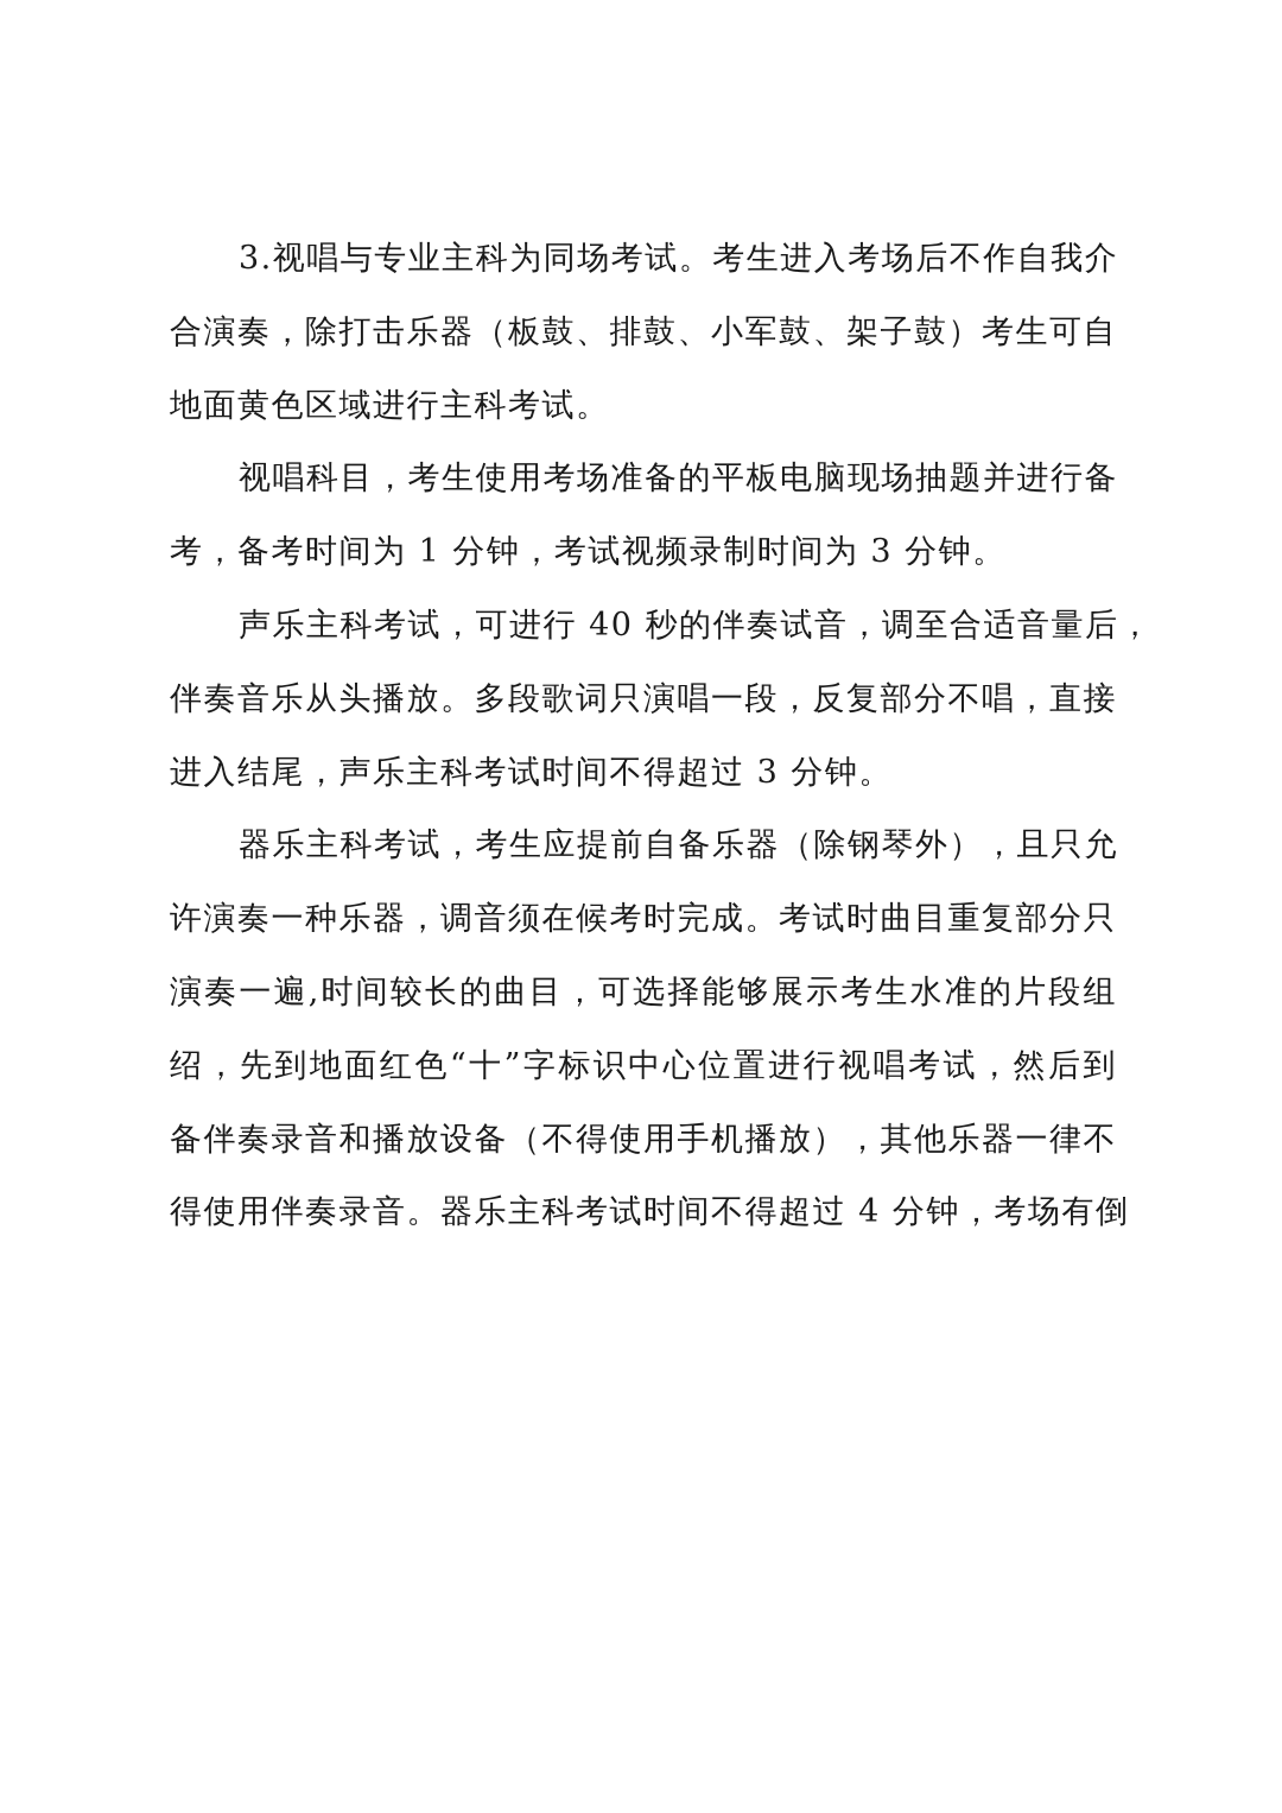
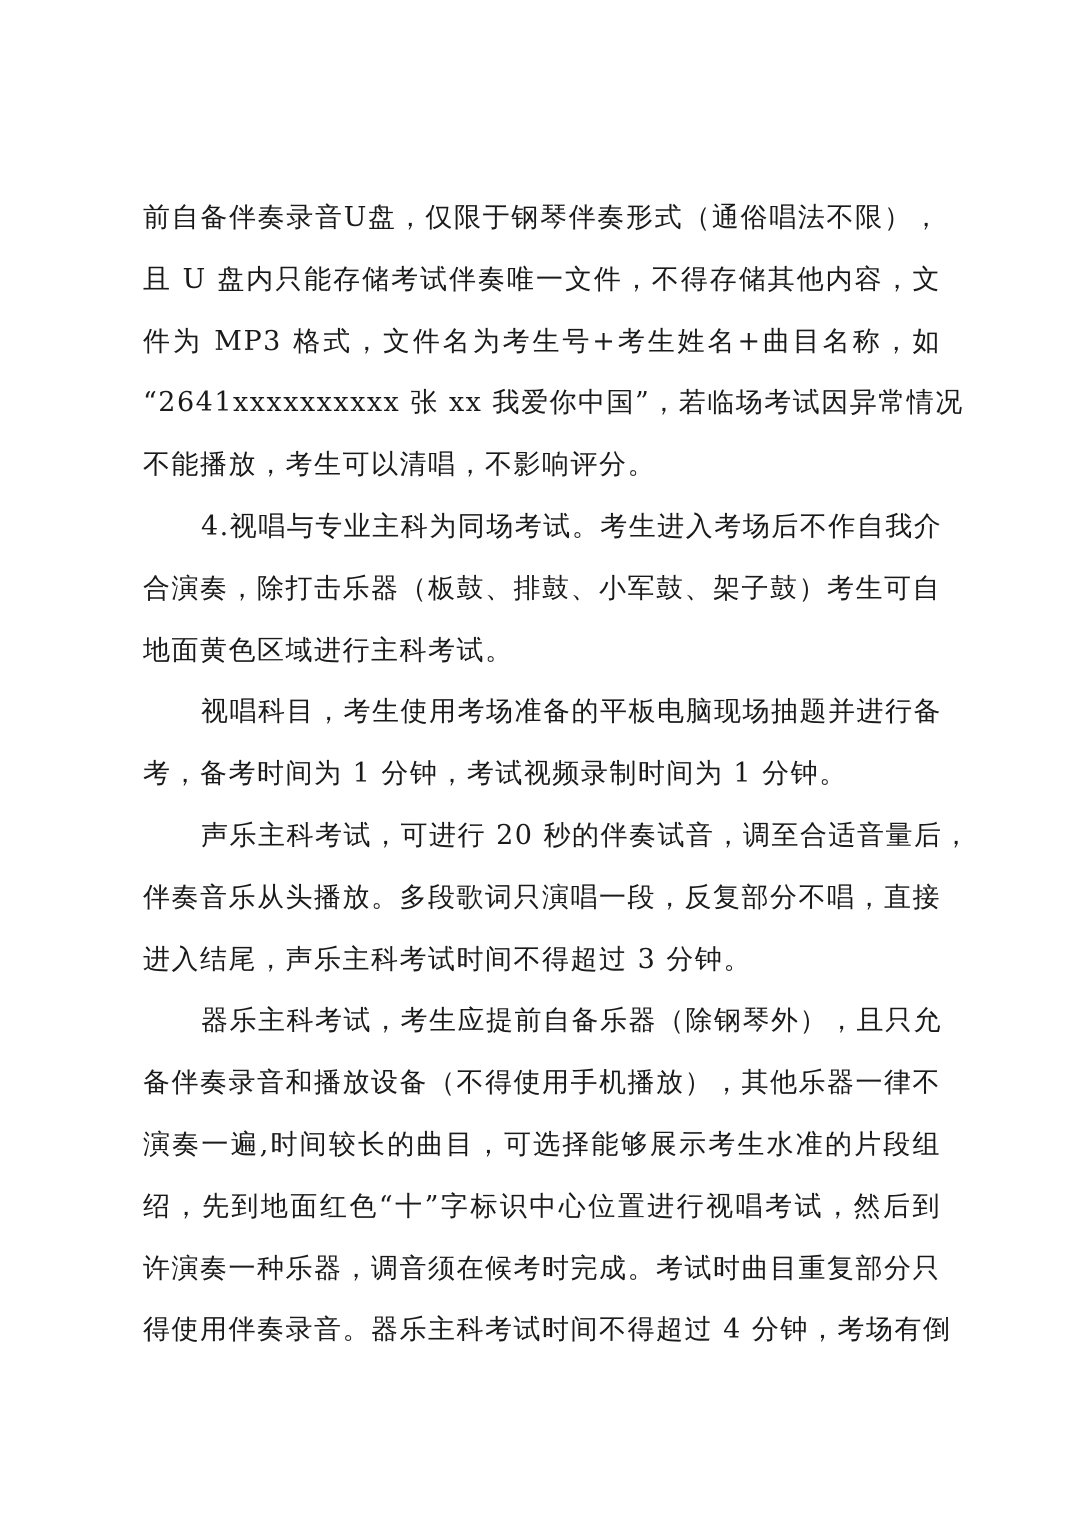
+ 前自备伴奏录音U盘，仅限于钢琴伴奏形式（通俗唱法不限），
+ 且 U 盘内只能存储考试伴奏唯一文件，不得存储其他内容，文
+ 件为 MP3 格式，文件名为考生号+考生姓名+曲目名称，如
+ “2641xxxxxxxxxx 张 xx 我爱你中国”，若临场考试因异常情况
+ 不能播放，考生可以清唱，不影响评分。
- 3.视唱与专业主科为同场考试。考生进入考场后不作自我介
+ 4.视唱与专业主科为同场考试。考生进入考场后不作自我介
  合演奏，除打击乐器（板鼓、排鼓、小军鼓、架子鼓）考生可自
  地面黄色区域进行主科考试。
  视唱科目，考生使用考场准备的平板电脑现场抽题并进行备
- 考，备考时间为 1 分钟，考试视频录制时间为 3 分钟。
+ 考，备考时间为 1 分钟，考试视频录制时间为 1 分钟。
- 声乐主科考试，可进行 40 秒的伴奏试音，调至合适音量后，
+ 声乐主科考试，可进行 20 秒的伴奏试音，调至合适音量后，
  伴奏音乐从头播放。多段歌词只演唱一段，反复部分不唱，直接
  进入结尾，声乐主科考试时间不得超过 3 分钟。
  器乐主科考试，考生应提前自备乐器（除钢琴外），且只允
- 许演奏一种乐器，调音须在候考时完成。考试时曲目重复部分只
+ 备伴奏录音和播放设备（不得使用手机播放），其他乐器一律不
  演奏一遍,时间较长的曲目，可选择能够展示考生水准的片段组
  绍，先到地面红色“十”字标识中心位置进行视唱考试，然后到
- 备伴奏录音和播放设备（不得使用手机播放），其他乐器一律不
+ 许演奏一种乐器，调音须在候考时完成。考试时曲目重复部分只
  得使用伴奏录音。器乐主科考试时间不得超过 4 分钟，考场有倒
